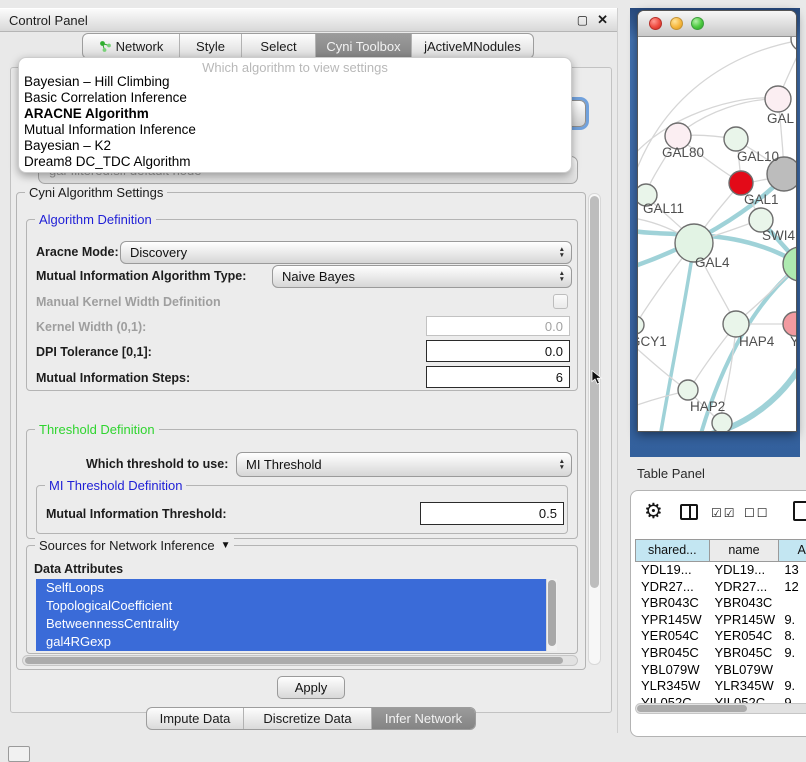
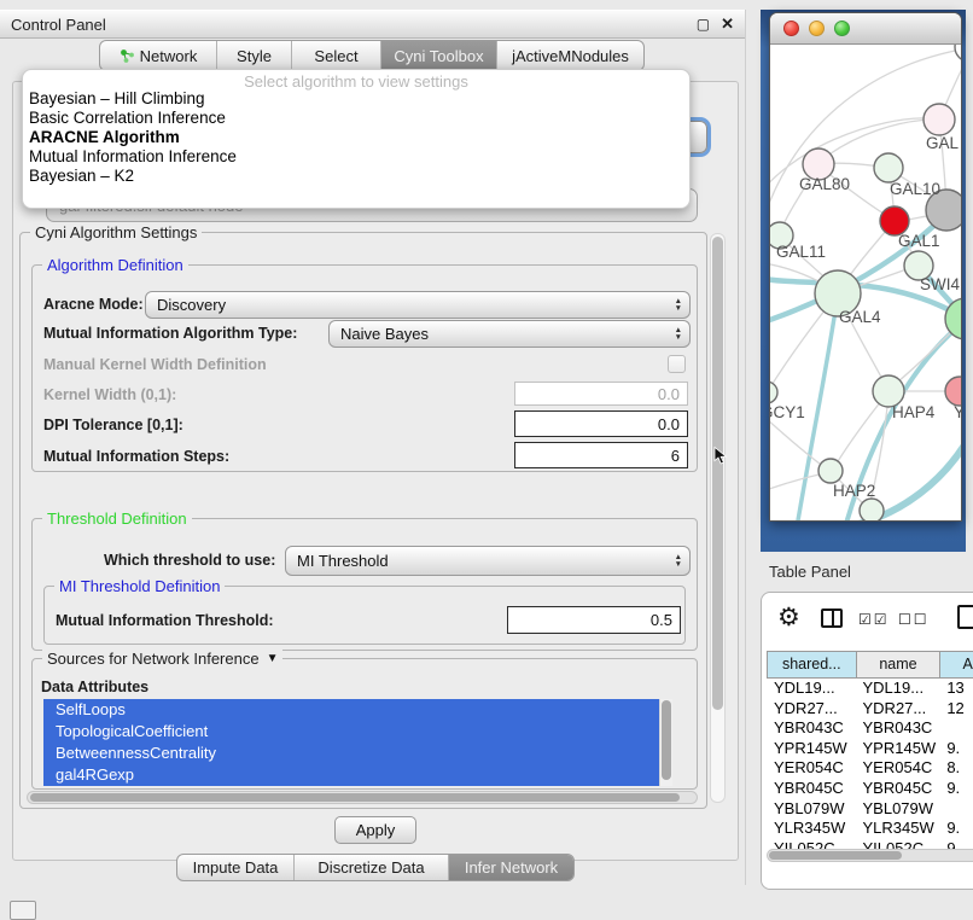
  Control Panel
  ▢
  ✕
  Network
  Style
  Select
  Cyni Toolbox
  jActiveMNodules
  Cyni Algorithm Settings
  Algorithm Definition
  Aracne Mode:
  Discovery
  Mutual Information Algorithm Type:
  Naive Bayes
  Manual Kernel Width Definition
  Kernel Width (0,1):
  0.0
  DPI Tolerance [0,1]:
  0.0
  Mutual Information Steps:
  6
  Threshold Definition
  Which threshold to use:
  MI Threshold
  MI Threshold Definition
  Mutual Information Threshold:
  0.5
  Sources for Network Inference
  ▼
  Data Attributes
  SelfLoops
  TopologicalCoefficient
  BetweennessCentrality
  gal4RGexp
  Apply
  Impute Data
  Discretize Data
  Infer Network
- Which algorithm to view settings
+ Select algorithm to view settings
  Bayesian – Hill Climbing
  Basic Correlation Inference
  ARACNE Algorithm
  Mutual Information Inference
  Bayesian – K2
- Dream8 DC_TDC Algorithm
  GAL
  GAL80
  GAL10
  GAL1
  GAL11
  SWI4
  GAL4
  CY1
  HAP4
  Y
  HAP2
  Table Panel
  ⚙
  ☑☑
  ☐☐
  shared...
  name
  A
  YDL19...
  YDL19...
  13
  YDR27...
  YDR27...
  12
  YBR043C
  YBR043C
  YPR145W
  YPR145W
  9.
  YER054C
  YER054C
  8.
  YBR045C
  YBR045C
  9.
  YBL079W
  YBL079W
  YLR345W
  YLR345W
  9.
